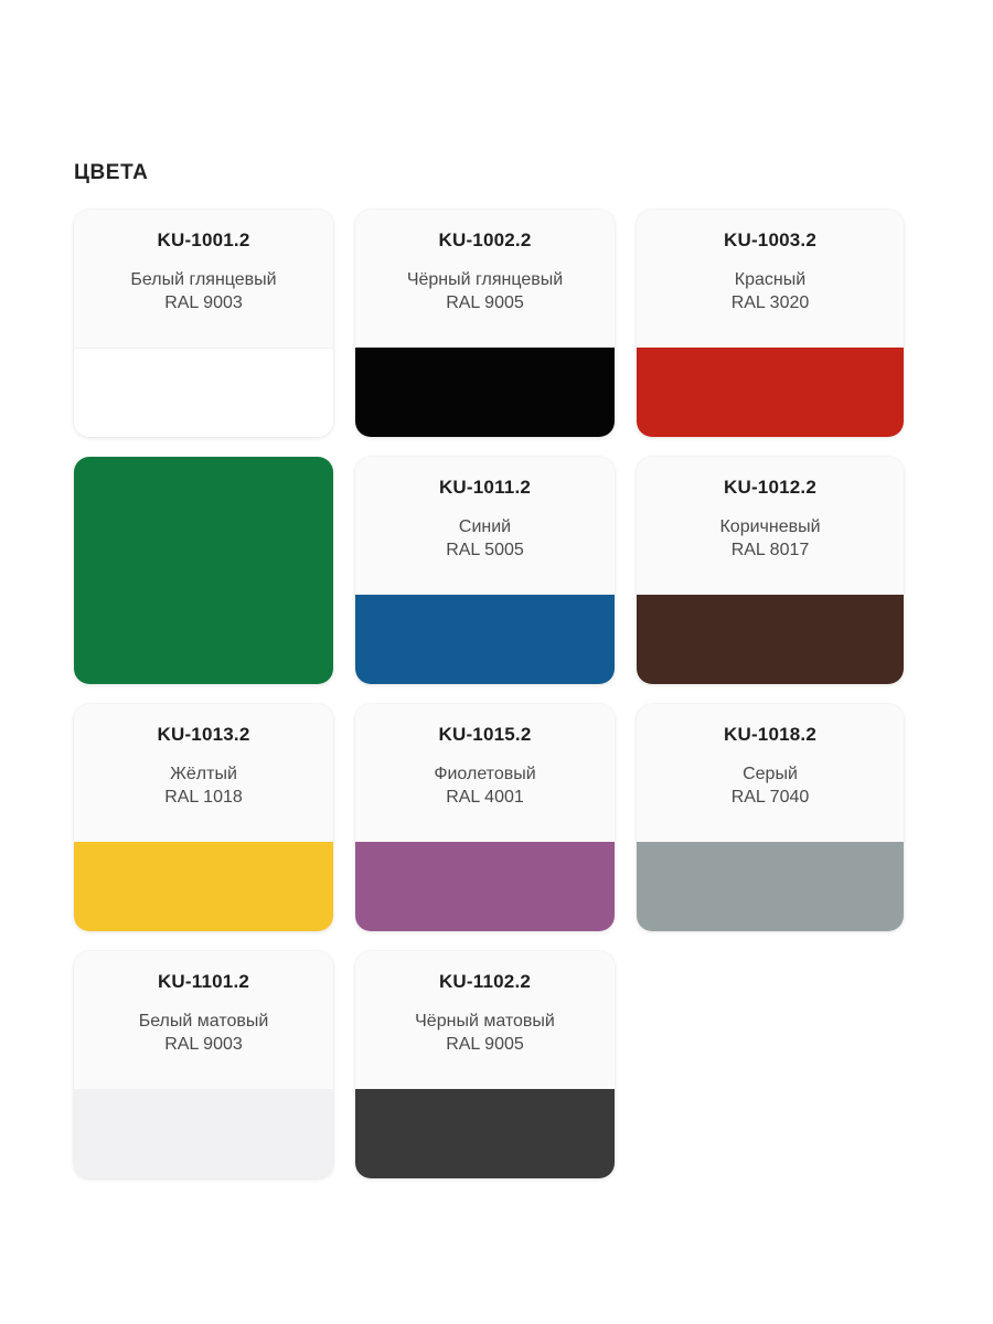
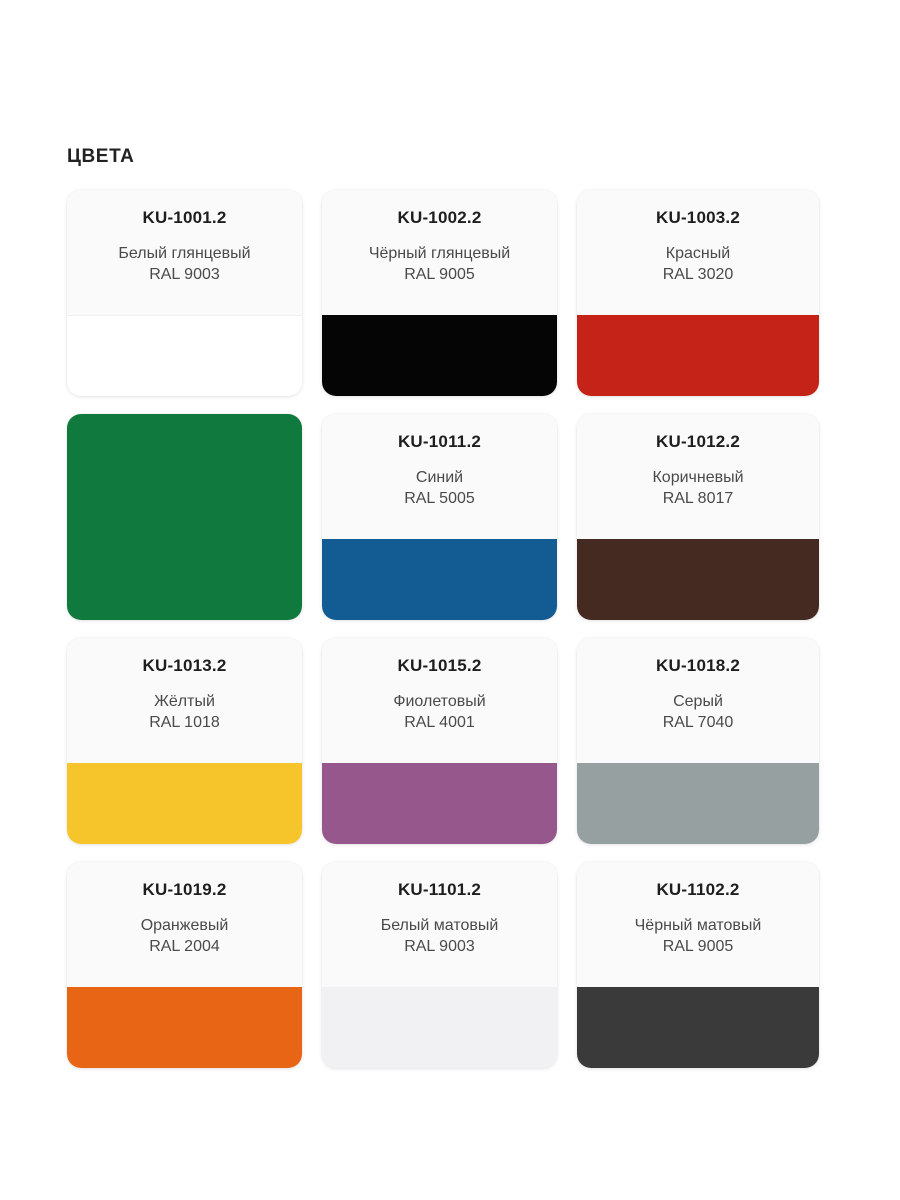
  ЦВЕТА
  KU-1001.2
  Белый глянцевый
  RAL 9003
  KU-1002.2
  Чёрный глянцевый
  RAL 9005
  KU-1003.2
  Красный
  RAL 3020
  KU-1011.2
  Синий
  RAL 5005
  KU-1012.2
  Коричневый
  RAL 8017
  KU-1013.2
  Жёлтый
  RAL 1018
  KU-1015.2
  Фиолетовый
  RAL 4001
  KU-1018.2
  Серый
  RAL 7040
+ KU-1019.2
+ Оранжевый
+ RAL 2004
  KU-1101.2
  Белый матовый
  RAL 9003
  KU-1102.2
  Чёрный матовый
  RAL 9005
